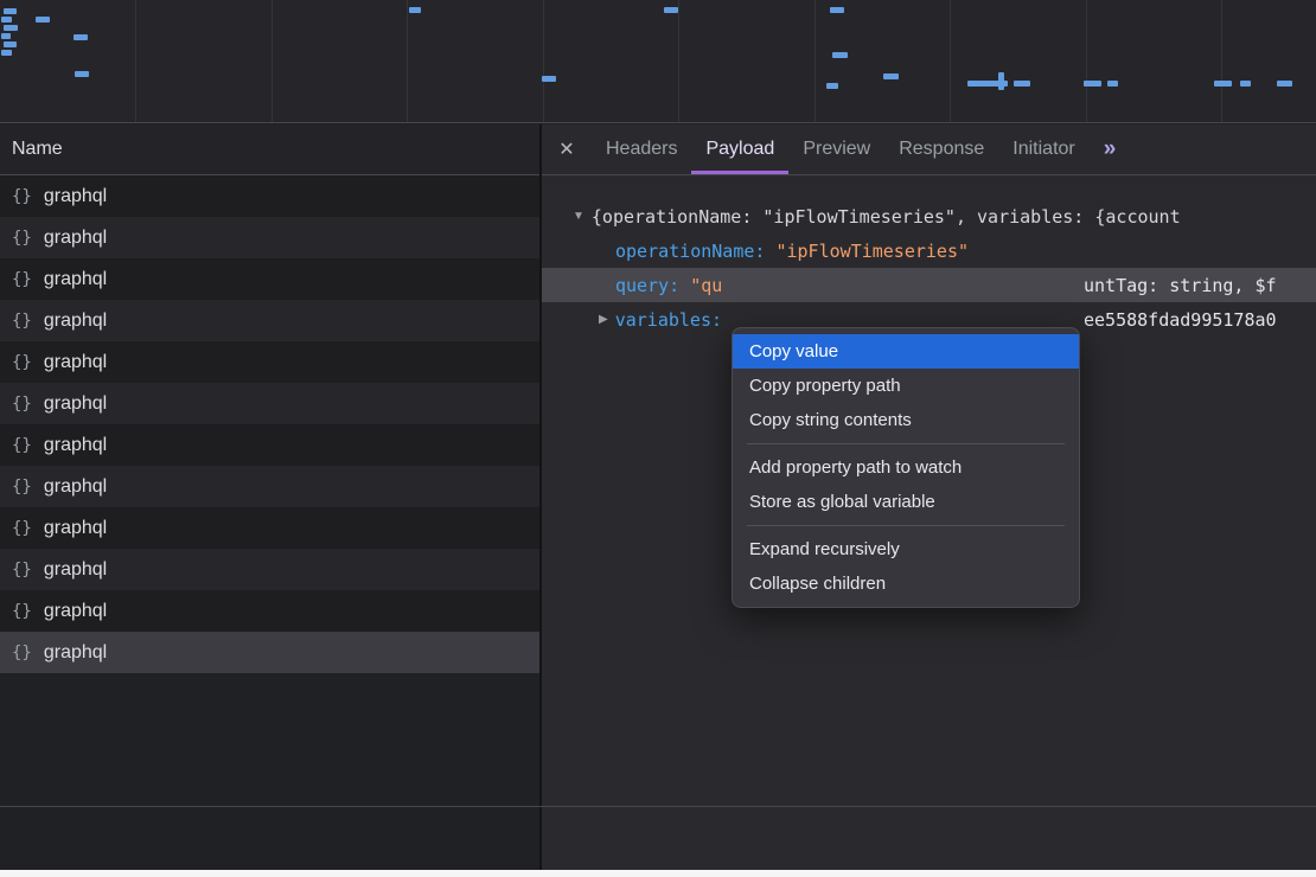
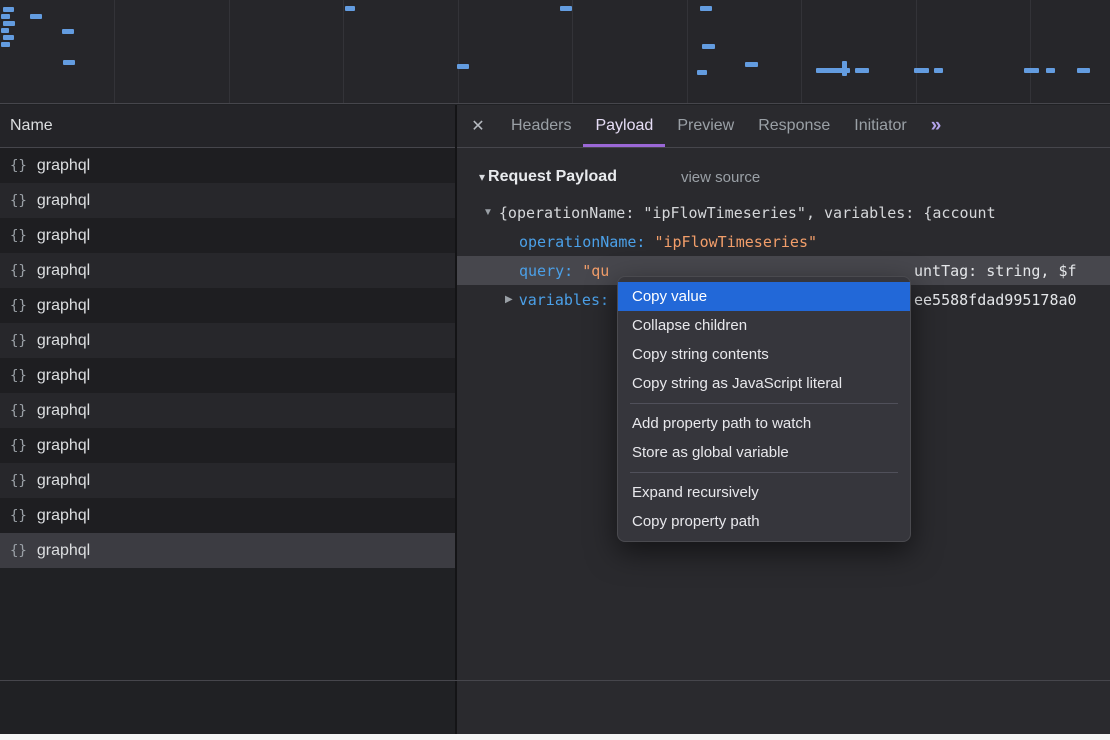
  Name
  {}
  graphql
  {}
  graphql
  {}
  graphql
  {}
  graphql
  {}
  graphql
  {}
  graphql
  {}
  graphql
  {}
  graphql
  {}
  graphql
  {}
  graphql
  {}
  graphql
  {}
  graphql
  ✕
  Headers
  Payload
  Preview
  Response
  Initiator
  »
+ ▾
+ Request Payload
+ view source
  ▼
  {operationName: "ipFlowTimeseries", variables: {account
  operationName:
  "ipFlowTimeseries"
  query:
  "qu
  untTag: string, $f
  ▶
  variables:
  ee5588fdad995178a0
  Copy value
- Copy property path
+ Collapse children
  Copy string contents
+ Copy string as JavaScript literal
  Add property path to watch
  Store as global variable
  Expand recursively
- Collapse children
+ Copy property path
